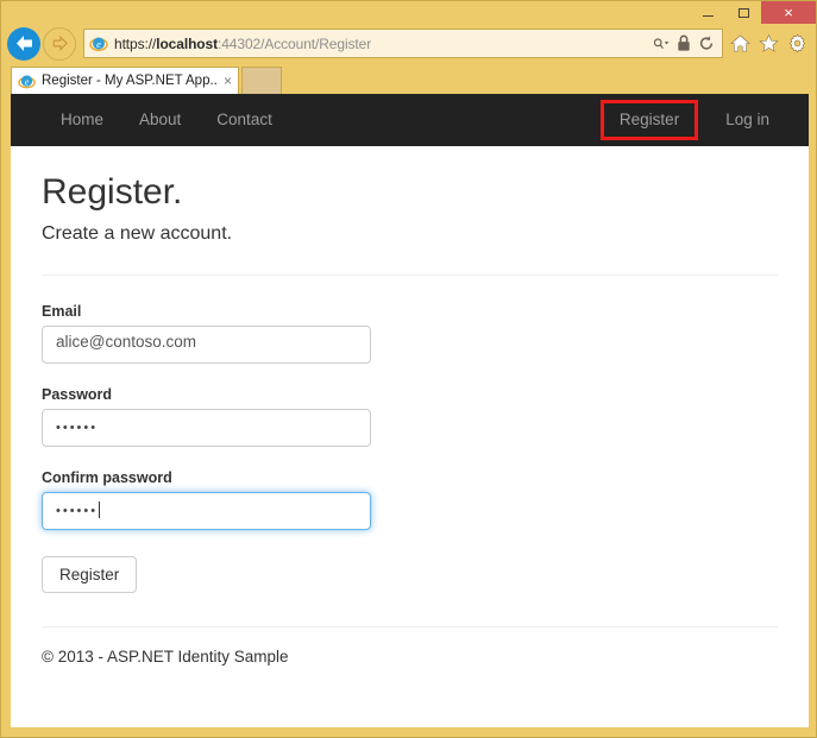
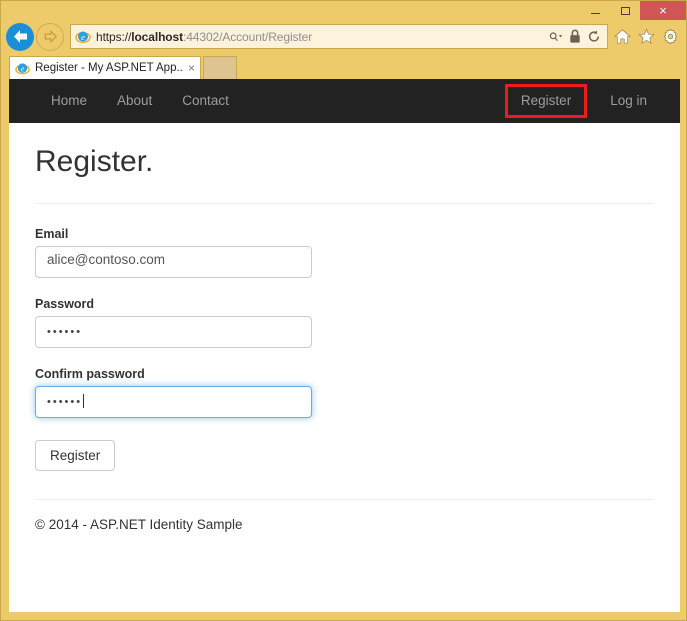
  ×
  e
  https://localhost:44302/Account/Register
  e
  Register - My ASP.NET App..
  ×
  Home
  About
  Contact
  Register
  Log in
  Register.
- Create a new account.
  Email
  alice@contoso.com
  Password
  ••••••
  Confirm password
  ••••••
  Register
- © 2013 - ASP.NET Identity Sample
+ © 2014 - ASP.NET Identity Sample
